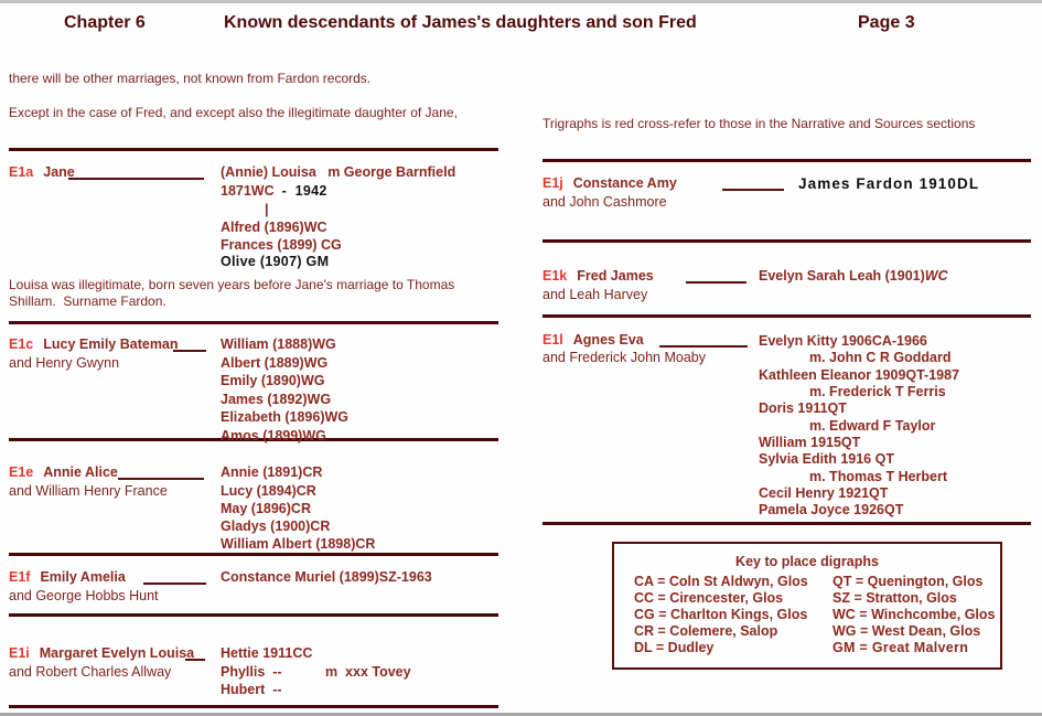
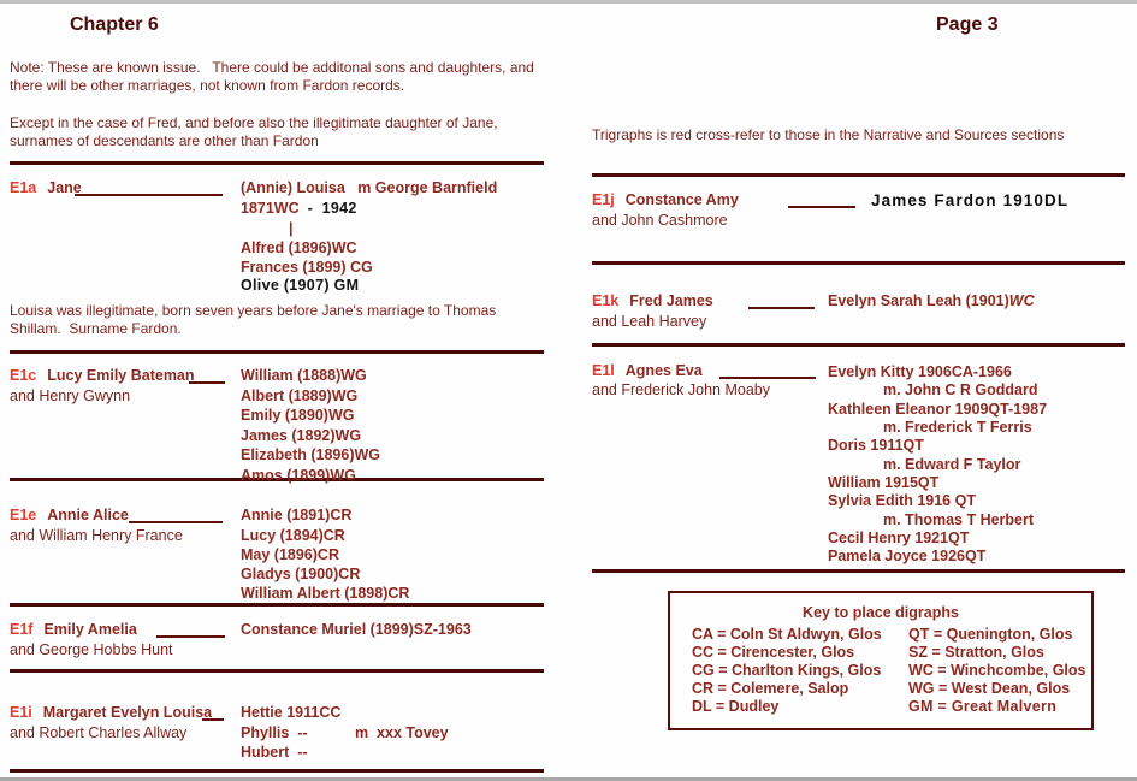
  Chapter 6
- Known descendants of James's daughters and son Fred
  Page 3
+ Note: These are known issue. There could be additonal sons and daughters, and
  there will be other marriages, not known from Fardon records.
- Except in the case of Fred, and except also the illegitimate daughter of Jane,
+ Except in the case of Fred, and before also the illegitimate daughter of Jane,
+ surnames of descendants are other than Fardon
  Trigraphs is red cross-refer to those in the Narrative and Sources sections
  E1a Jane
  (Annie) Louisa m George Barnfield
  1871WC - 1942
  |
  Alfred (1896)WC
  Frances (1899) CG
  Olive (1907) GM
  Louisa was illegitimate, born seven years before Jane's marriage to Thomas
  Shillam. Surname Fardon.
  E1c Lucy Emily Bateman
  and Henry Gwynn
  William (1888)WG
  Albert (1889)WG
  Emily (1890)WG
  James (1892)WG
  Elizabeth (1896)WG
  Amos (1899)WG
  E1e Annie Alice
  and William Henry France
  Annie (1891)CR
  Lucy (1894)CR
  May (1896)CR
  Gladys (1900)CR
  William Albert (1898)CR
  E1f Emily Amelia
  and George Hobbs Hunt
  Constance Muriel (1899)SZ-1963
  E1i Margaret Evelyn Louisa
  and Robert Charles Allway
  Hettie 1911CC
  Phyllis --
  m xxx Tovey
  Hubert --
  E1j Constance Amy
  James Fardon 1910DL
  and John Cashmore
  E1k Fred James
  Evelyn Sarah Leah (1901)WC
  and Leah Harvey
  E1l Agnes Eva
  and Frederick John Moaby
  Evelyn Kitty 1906CA-1966
  m. John C R Goddard
  Kathleen Eleanor 1909QT-1987
  m. Frederick T Ferris
  Doris 1911QT
  m. Edward F Taylor
  William 1915QT
  Sylvia Edith 1916 QT
  m. Thomas T Herbert
  Cecil Henry 1921QT
  Pamela Joyce 1926QT
  Key to place digraphs
  CA = Coln St Aldwyn, Glos
  CC = Cirencester, Glos
  CG = Charlton Kings, Glos
  CR = Colemere, Salop
  DL = Dudley
  QT = Quenington, Glos
  SZ = Stratton, Glos
  WC = Winchcombe, Glos
  WG = West Dean, Glos
  GM = Great Malvern
